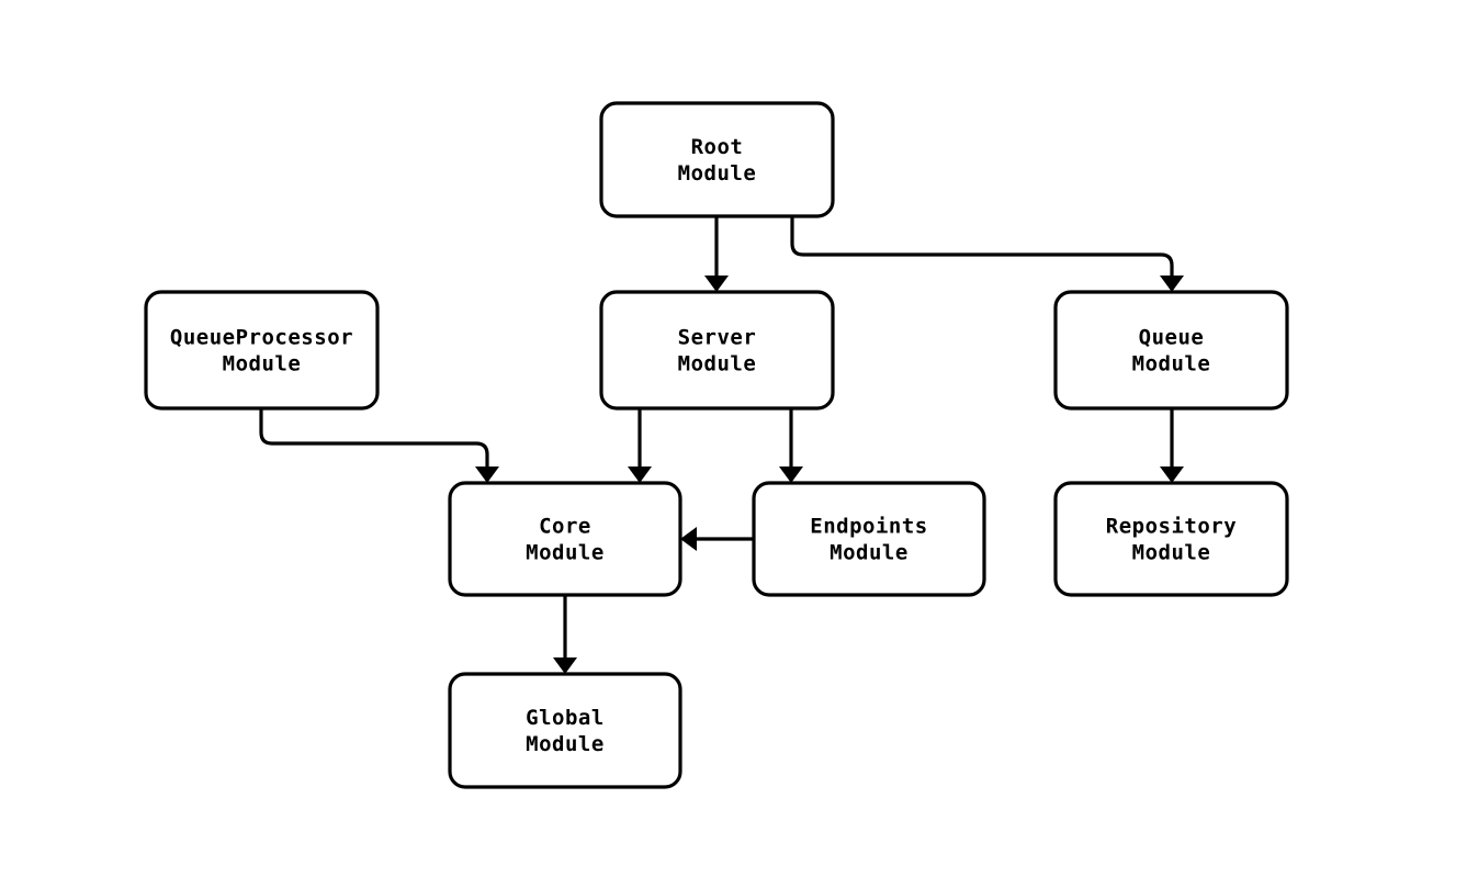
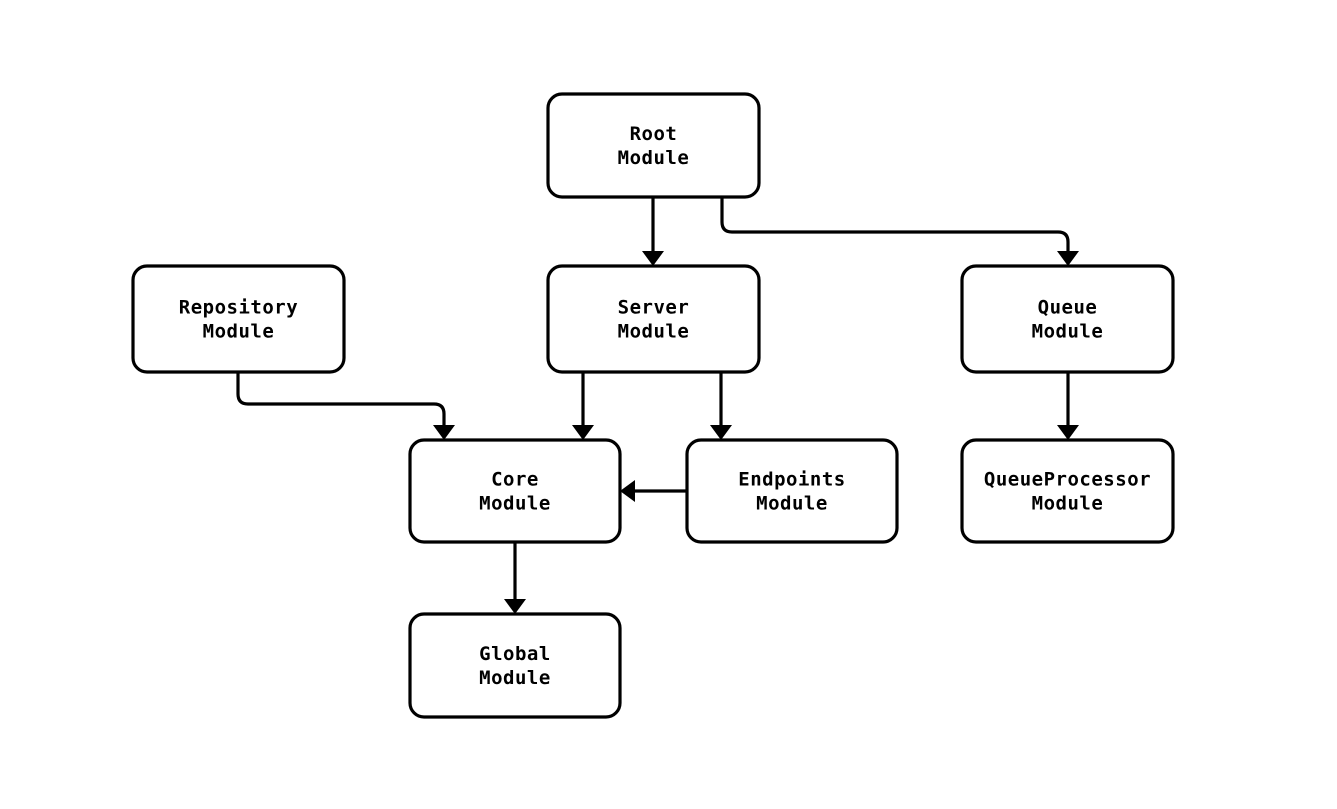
  Root
  Module
- QueueProcessor
+ Repository
  Module
  Server
  Module
  Queue
  Module
  Core
  Module
  Endpoints
  Module
- Repository
+ QueueProcessor
  Module
  Global
  Module
